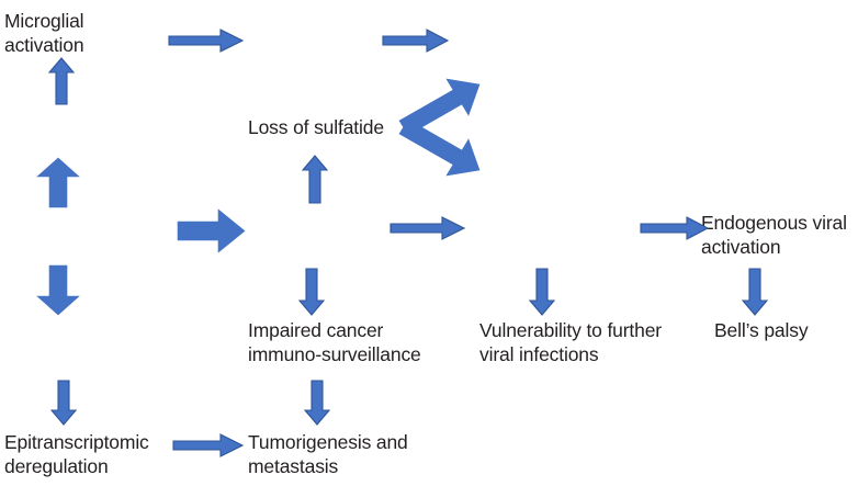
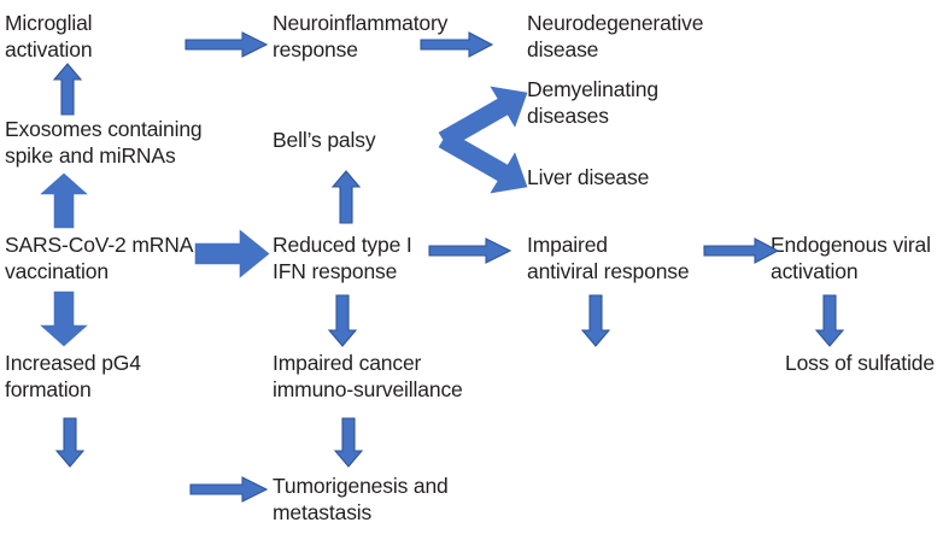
  Microglial
  activation
+ Neuroinflammatory
+ response
+ Neurodegenerative
+ disease
+ Exosomes containing
+ spike and miRNAs
- Loss of sulfatide
+ Bell’s palsy
+ Demyelinating
+ diseases
+ Liver disease
+ SARS-CoV-2 mRNA
+ vaccination
+ Reduced type I
+ IFN response
+ Impaired
+ antiviral response
  Endogenous viral
  activation
+ Increased pG4
+ formation
  Impaired cancer
  immuno-surveillance
- Vulnerability to further
- viral infections
- Bell’s palsy
+ Loss of sulfatide
- Epitranscriptomic
- deregulation
  Tumorigenesis and
  metastasis
